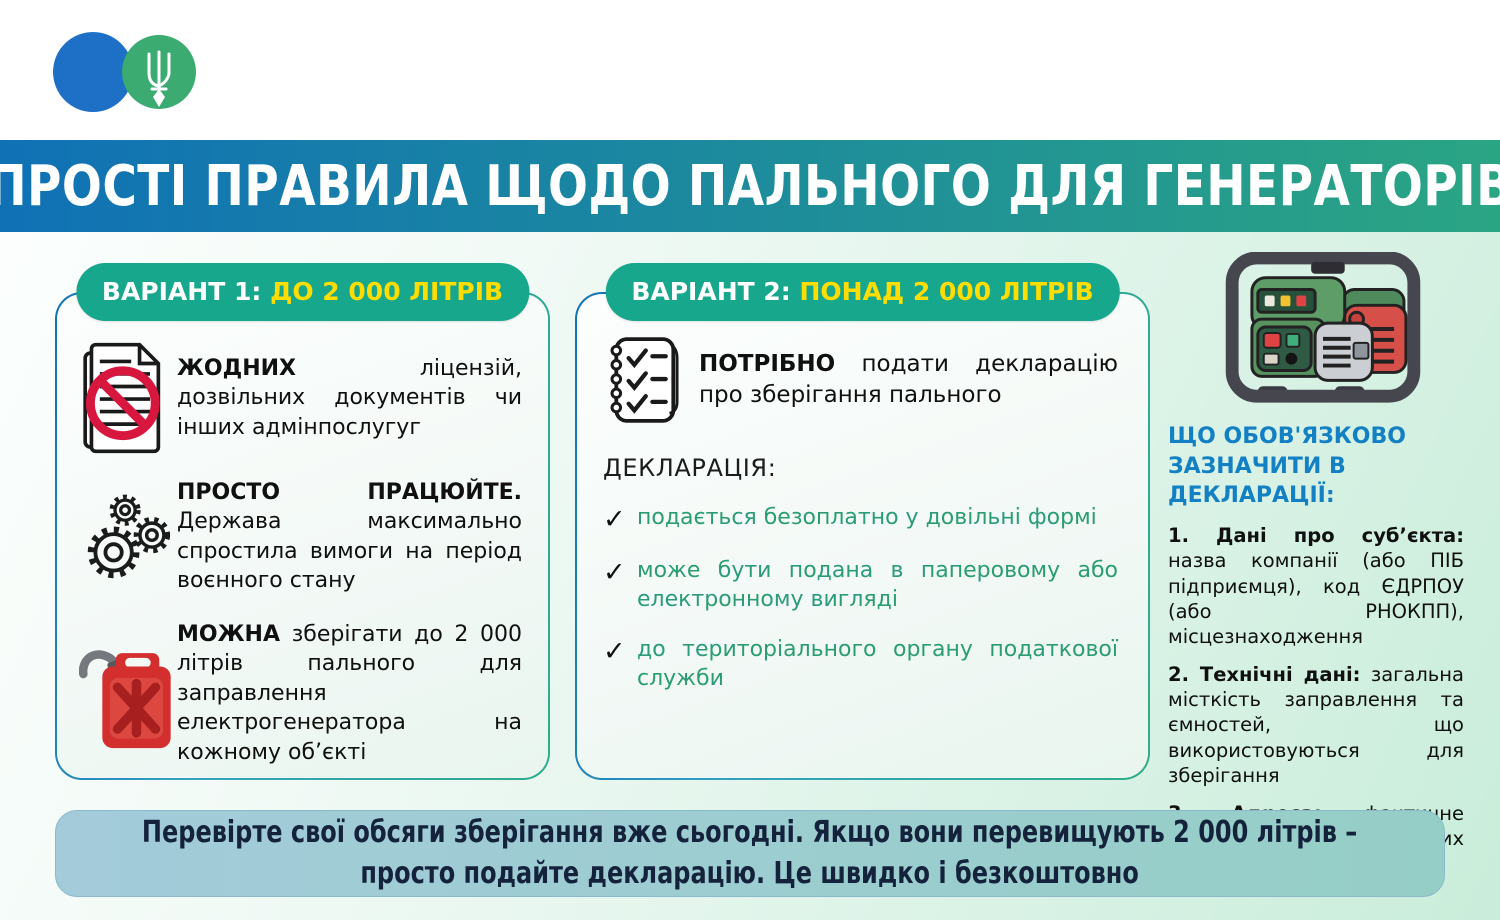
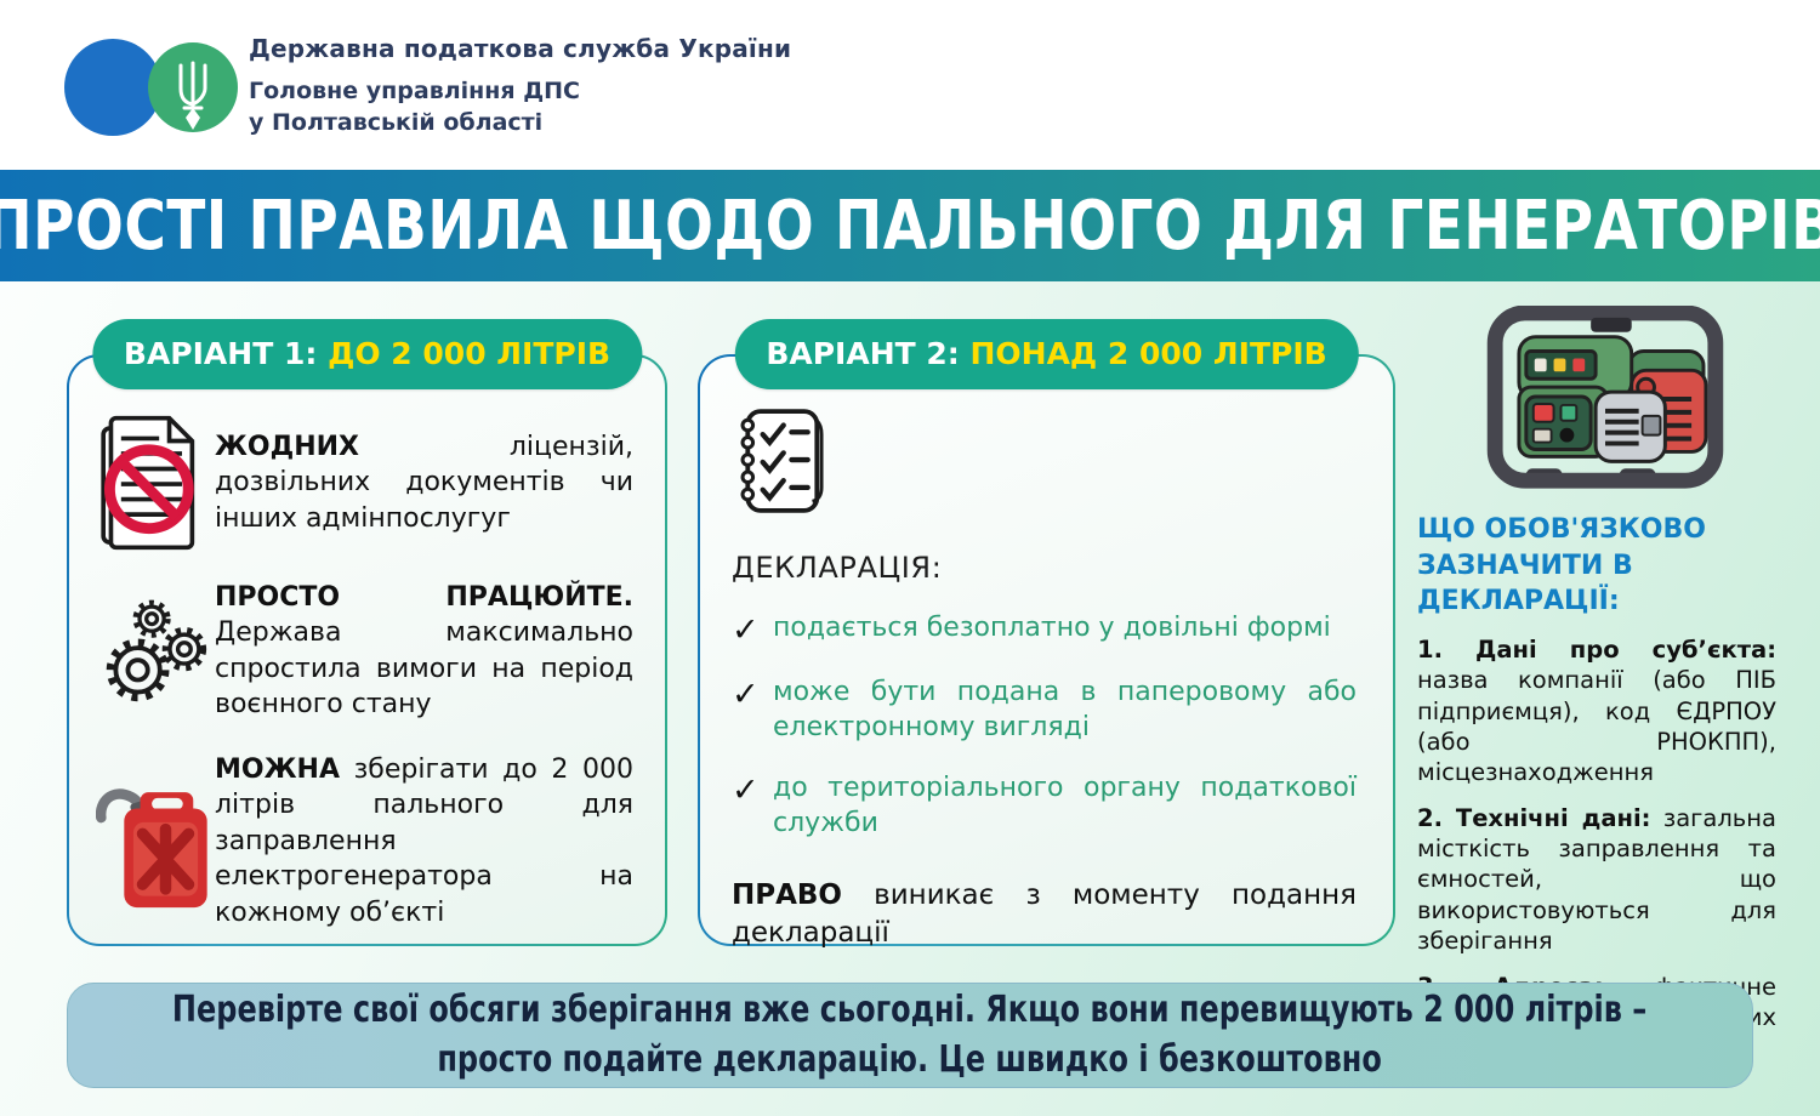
+ Державна податкова служба України
+ Головне управління ДПС
+ у Полтавській області
  ПРОСТІ ПРАВИЛА ЩОДО ПАЛЬНОГО ДЛЯ ГЕНЕРАТОРІВ
  ВАРІАНТ 1: ДО 2 000 ЛІТРІВ
  ЖОДНИХ ліцензій, дозвільних документів чи інших адмінпослугуг
  ПРОСТО ПРАЦЮЙТЕ. Держава максимально спростила вимоги на період воєнного стану
  МОЖНА зберігати до 2 000 літрів пального для заправлення електрогенератора на кожному об’єкті
  ВАРІАНТ 2: ПОНАД 2 000 ЛІТРІВ
- ПОТРІБНО подати декларацію про зберігання пального
  ДЕКЛАРАЦІЯ:
  ✓
  подається безоплатно у довільні формі
  ✓
  може бути подана в паперовому або електронному вигляді
  ✓
  до територіального органу податкової служби
+ ПРАВО виникає з моменту подання декларації
  ЩО ОБОВ'ЯЗКОВО
  ЗАЗНАЧИТИ В ДЕКЛАРАЦІЇ:
  1. Дані про суб’єкта: назва компанії (або ПІБ підприємця), код ЄДРПОУ (або РНОКПП), місцезнаходження
  2. Технічні дані: загальна місткість заправлення та ємностей, що використовуються для зберігання
  Перевірте свої обсяги зберігання вже сьогодні. Якщо вони перевищують 2 000 літрів –
  просто подайте декларацію. Це швидко і безкоштовно
